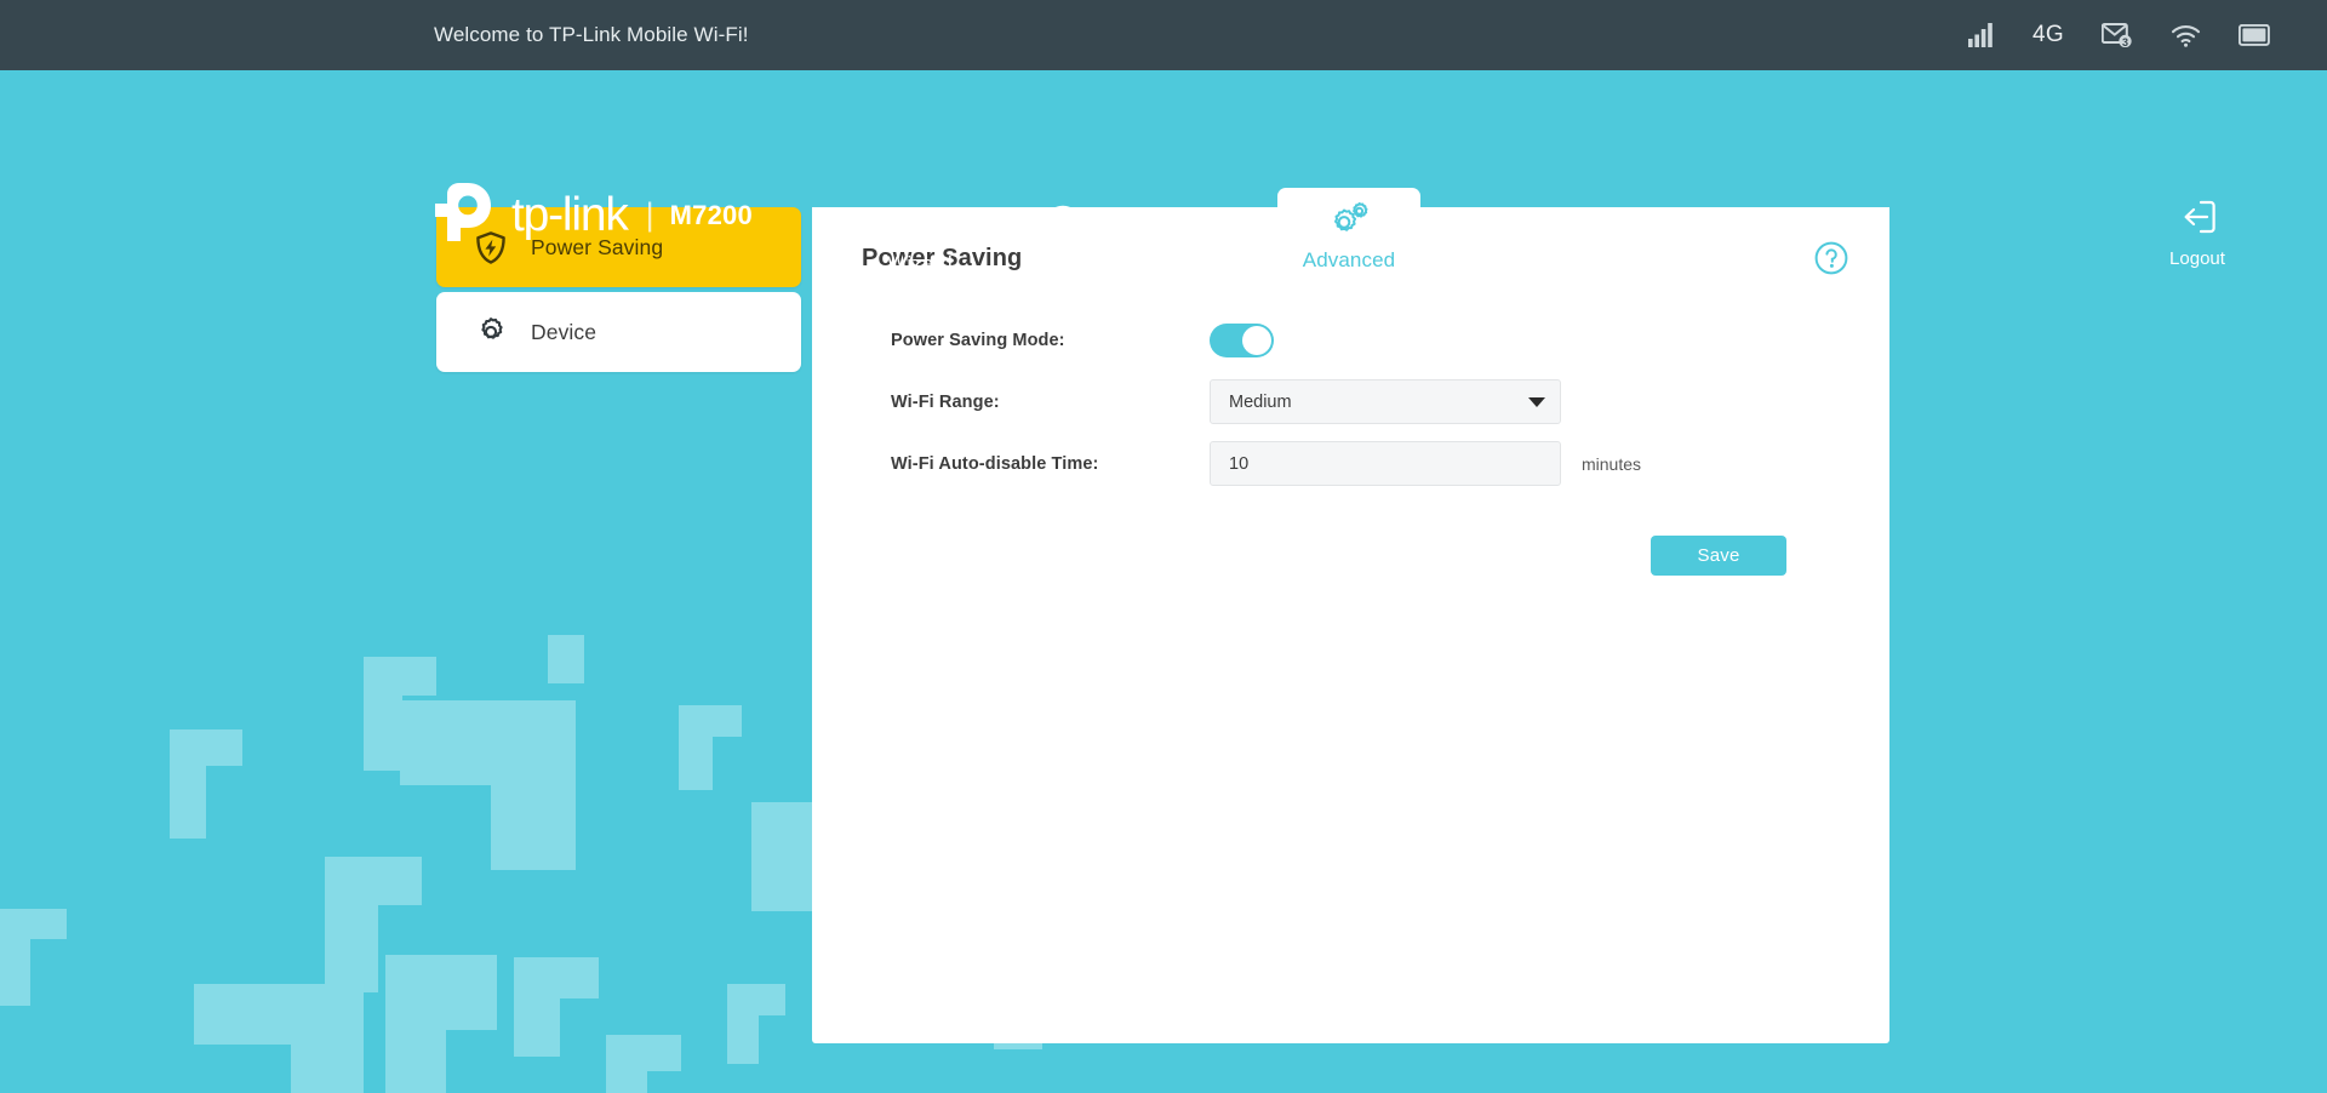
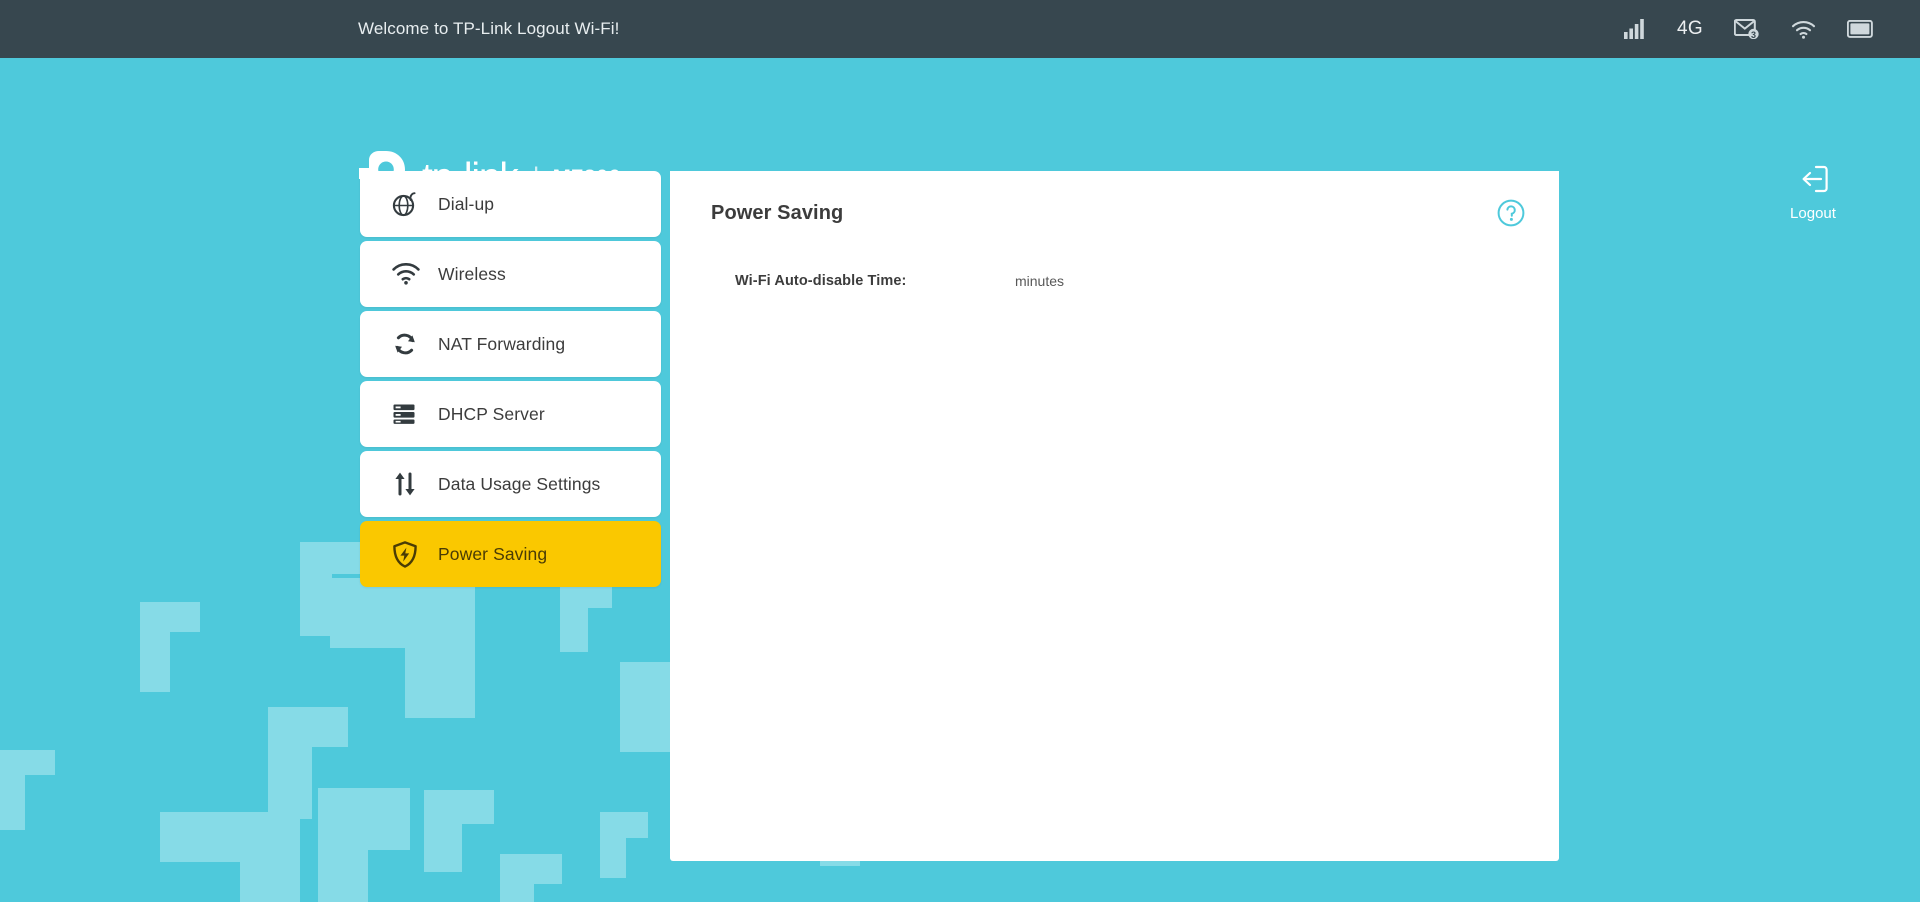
- Welcome to TP-Link Mobile Wi-Fi!
+ Welcome to TP-Link Logout Wi-Fi!
  4G
  3
  tp-link
  |
  M7200
- Wizard
- Advanced
  Logout
+ Dial-up
+ Wireless
+ NAT Forwarding
+ DHCP Server
+ Data Usage Settings
  Power Saving
- Device
  Power Saving
- Power Saving Mode:
- Wi-Fi Range:
- Medium
  Wi-Fi Auto-disable Time:
- 10
  minutes
- Save
